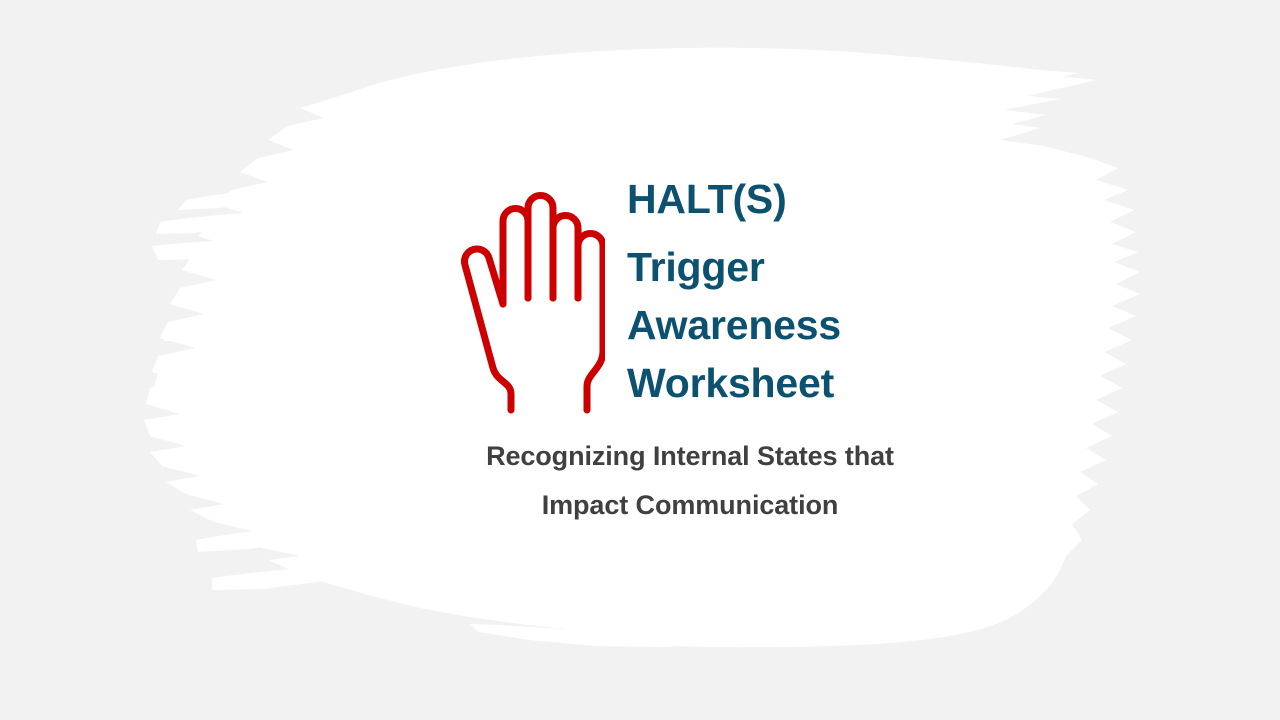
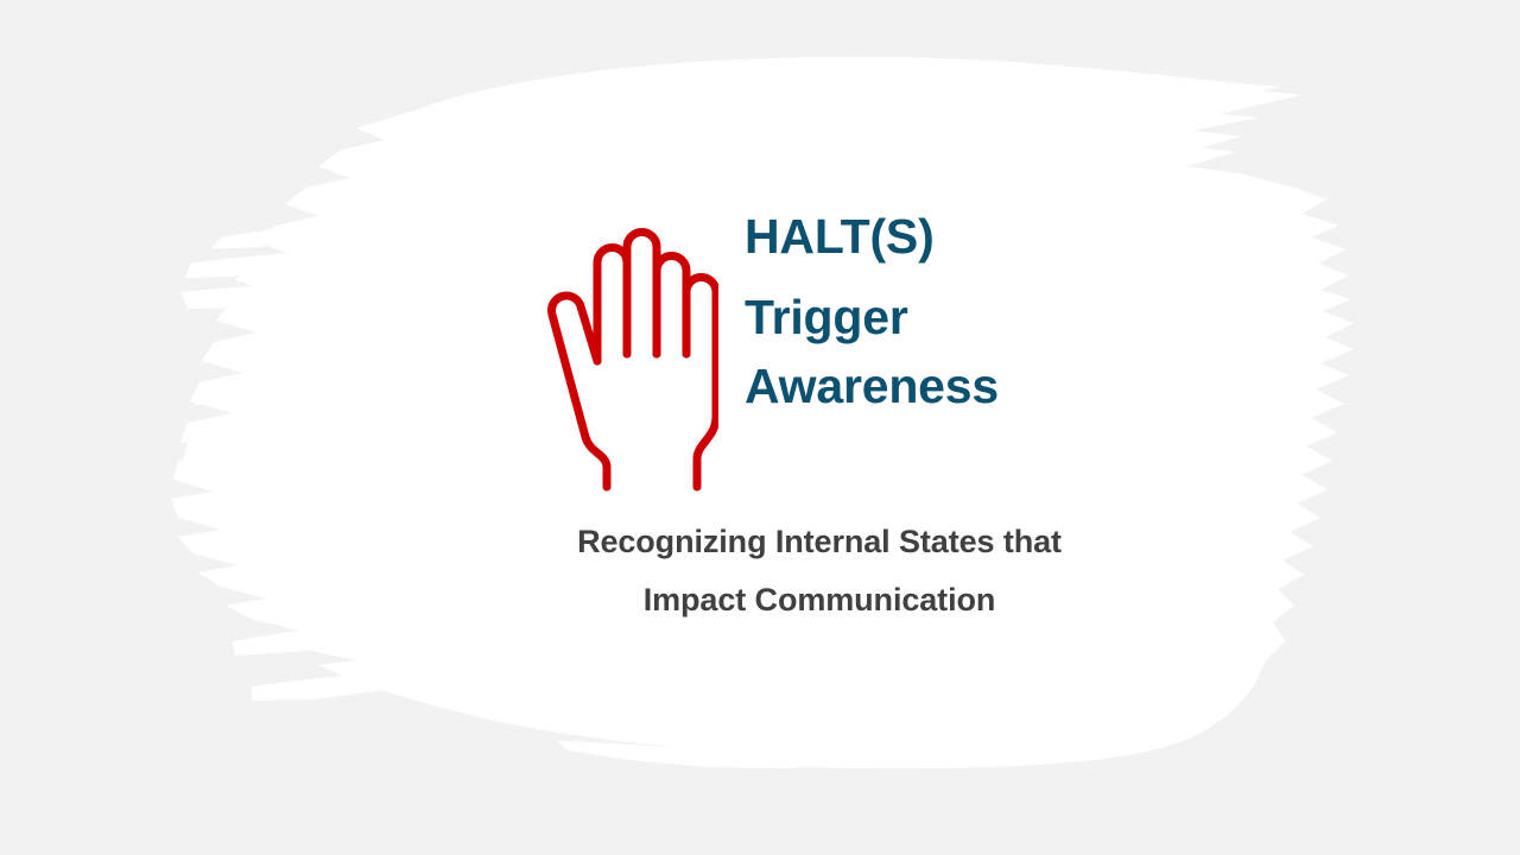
  HALT(S)
  Trigger
  Awareness
- Worksheet
  Recognizing Internal States that
  Impact Communication
